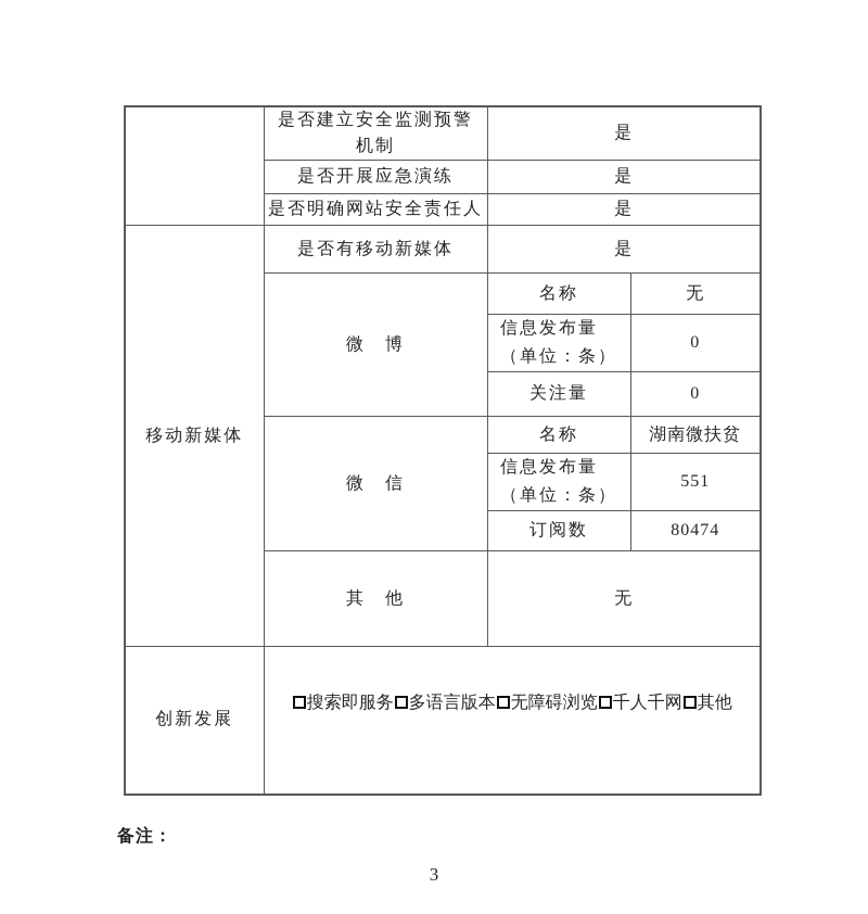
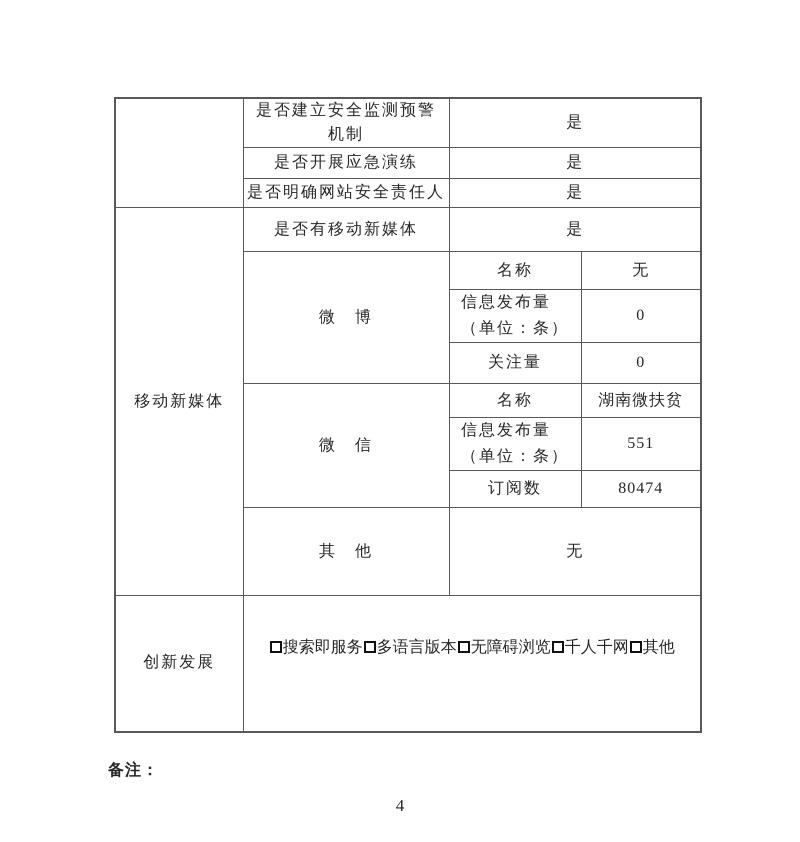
  	是否建立安全监测预警 机制	是
  是否开展应急演练	是
  是否明确网站安全责任人	是
  移动新媒体	是否有移动新媒体	是
  微 博	名称	无
  信息发布量 （单位：条）	0
  关注量	0
  微 信	名称	湖南微扶贫
  信息发布量 （单位：条）	551
  订阅数	80474
  其 他	无
  创新发展	搜索即服务 多语言版本 无障碍浏览 千人千网 其他
  备注：
- 3
+ 4
